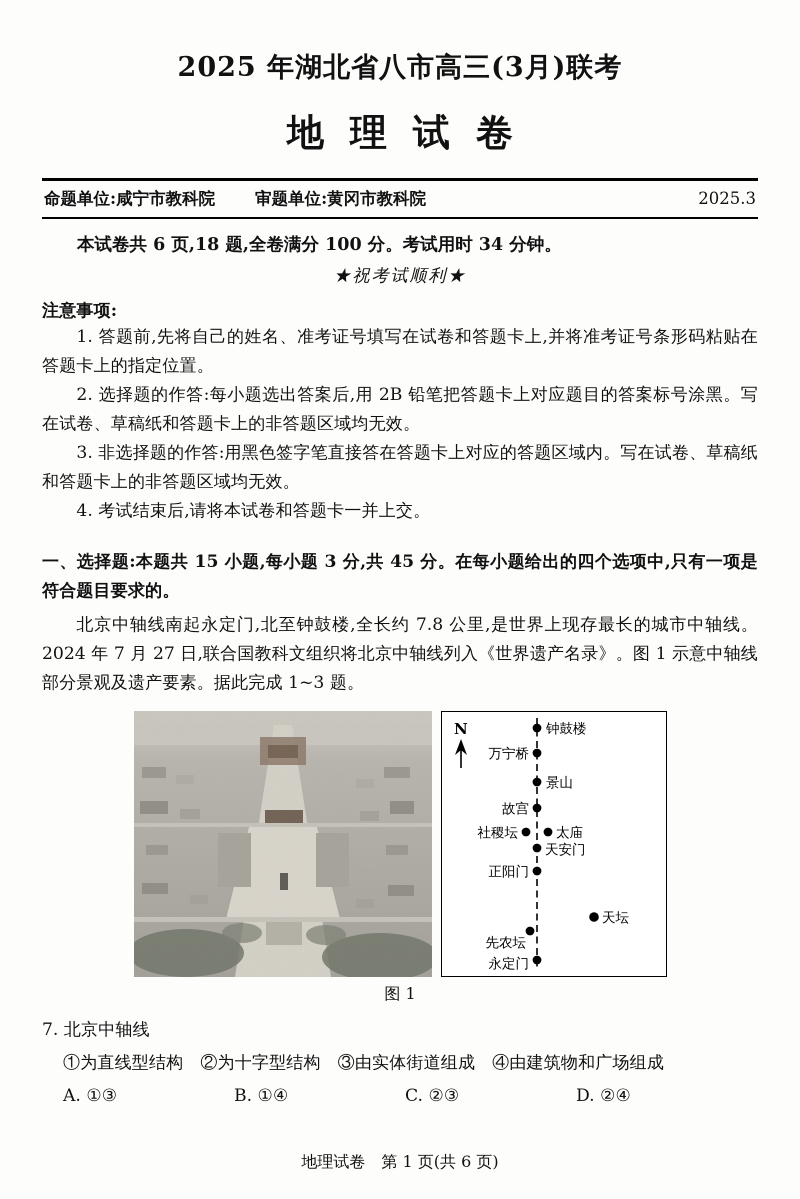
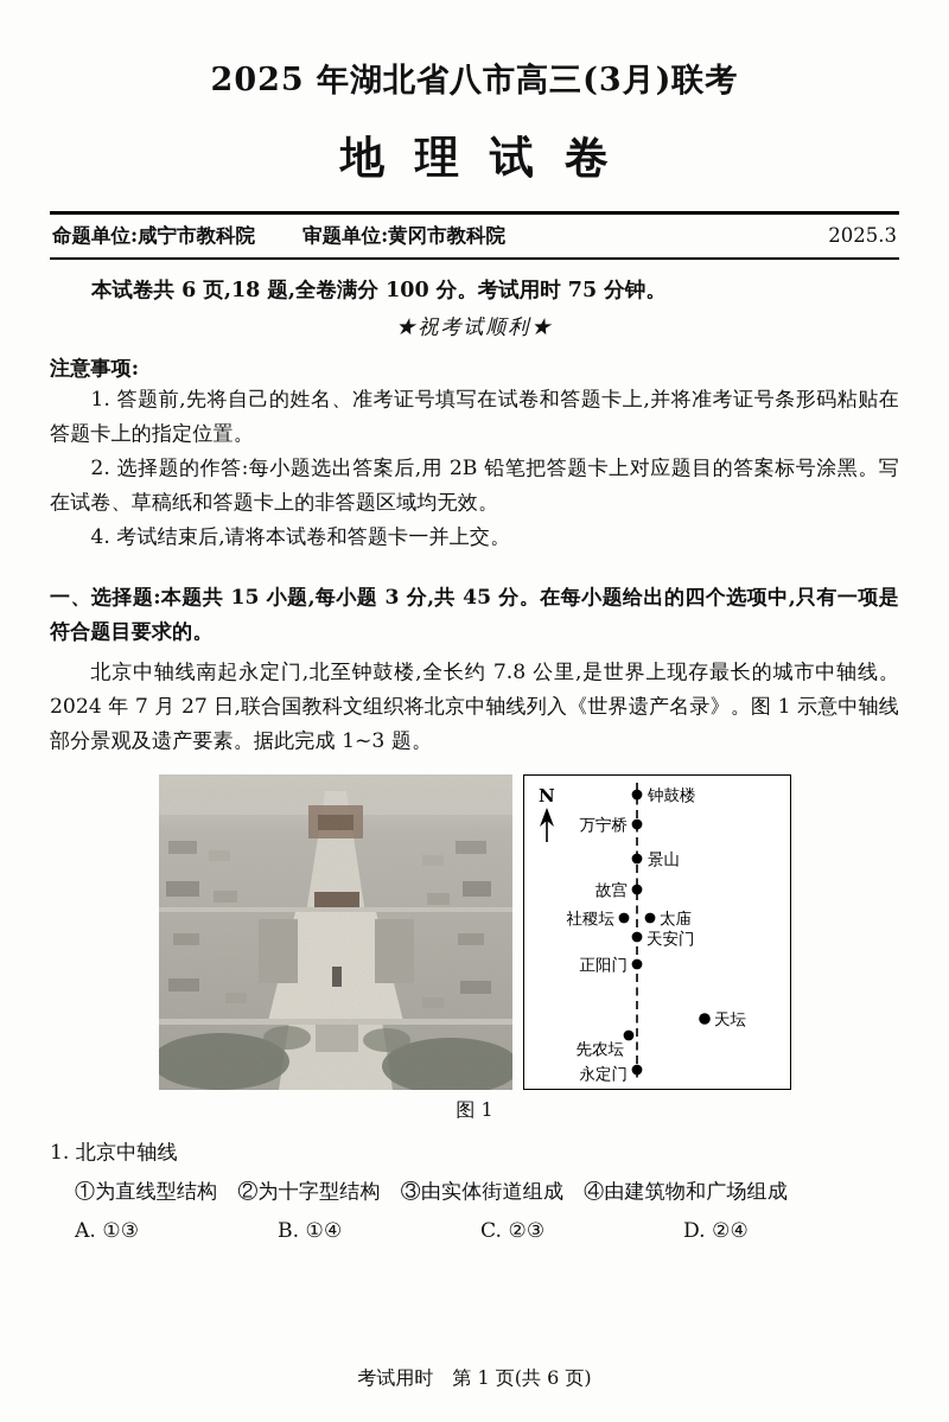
  2025 年湖北省八市高三(3月)联考
  地理试卷
  命题单位:咸宁市教科院
  审题单位:黄冈市教科院
  2025.3
- 本试卷共 6 页,18 题,全卷满分 100 分。考试用时 34 分钟。
+ 本试卷共 6 页,18 题,全卷满分 100 分。考试用时 75 分钟。
  ★祝考试顺利★
  注意事项:
  1. 答题前,先将自己的姓名、准考证号填写在试卷和答题卡上,并将准考证号条形码粘贴在答题卡上的指定位置。
  2. 选择题的作答:每小题选出答案后,用 2B 铅笔把答题卡上对应题目的答案标号涂黑。写在试卷、草稿纸和答题卡上的非答题区域均无效。
- 3. 非选择题的作答:用黑色签字笔直接答在答题卡上对应的答题区域内。写在试卷、草稿纸和答题卡上的非答题区域均无效。
  4. 考试结束后,请将本试卷和答题卡一并上交。
  一、选择题:本题共 15 小题,每小题 3 分,共 45 分。在每小题给出的四个选项中,只有一项是符合题目要求的。
  北京中轴线南起永定门,北至钟鼓楼,全长约 7.8 公里,是世界上现存最长的城市中轴线。2024 年 7 月 27 日,联合国教科文组织将北京中轴线列入《世界遗产名录》。图 1 示意中轴线部分景观及遗产要素。据此完成 1~3 题。
  N
  钟鼓楼
  万宁桥
  景山
  故宫
  社稷坛
  太庙
  天安门
  正阳门
  天坛
  先农坛
  永定门
  图 1
- 7. 北京中轴线
+ 1. 北京中轴线
  ①为直线型结构
  ②为十字型结构
  ③由实体街道组成
  ④由建筑物和广场组成
  A. ①③
  B. ①④
  C. ②③
  D. ②④
- 地理试卷 第 1 页(共 6 页)
+ 考试用时 第 1 页(共 6 页)
